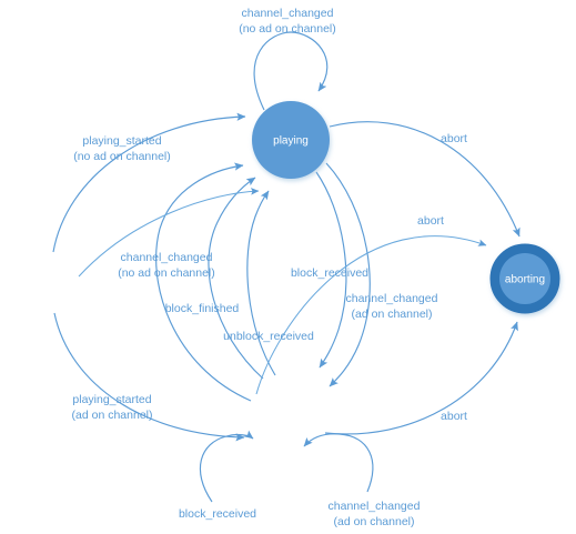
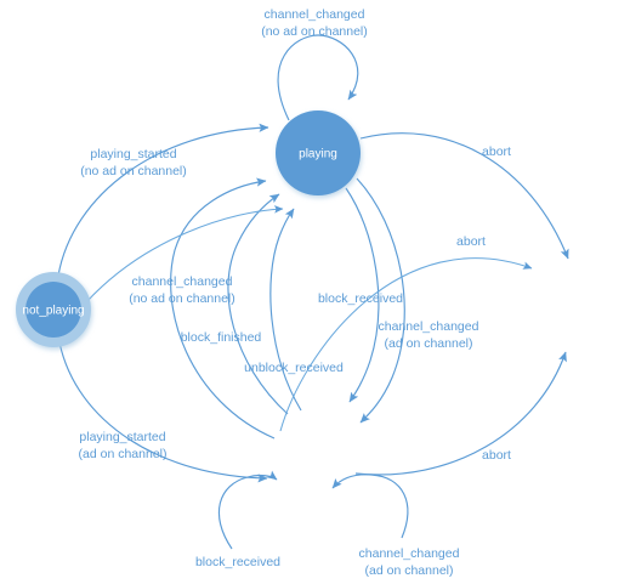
+ not_playing
  playing
- aborting
  channel_changed
  (no ad on channel)
  playing_started
  (no ad on channel)
  channel_changed
  (no ad on channel)
  block_finished
  unblock_received
  block_received
  channel_changed
  (ad on channel)
  playing_started
  (ad on channel)
  block_received
  channel_changed
  (ad on channel)
  abort
  abort
  abort
